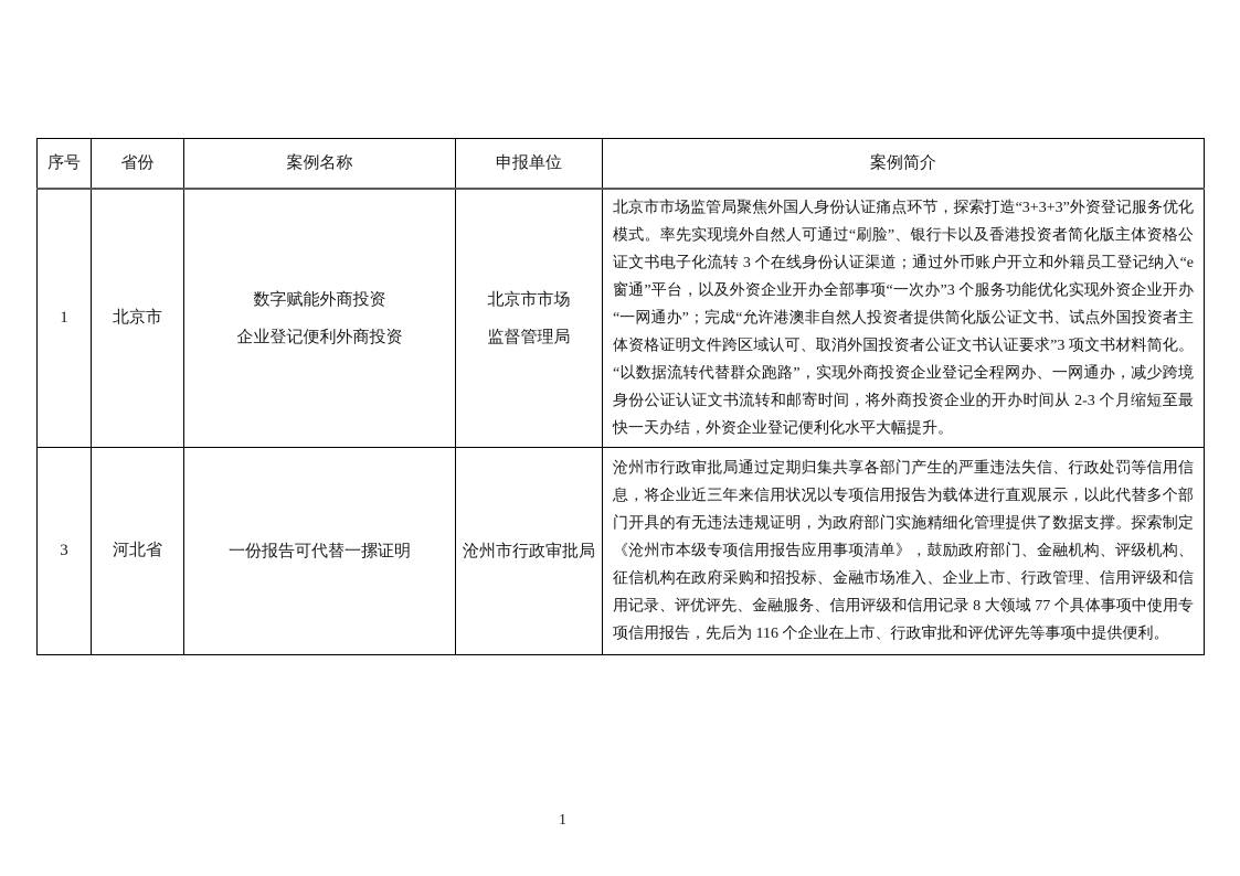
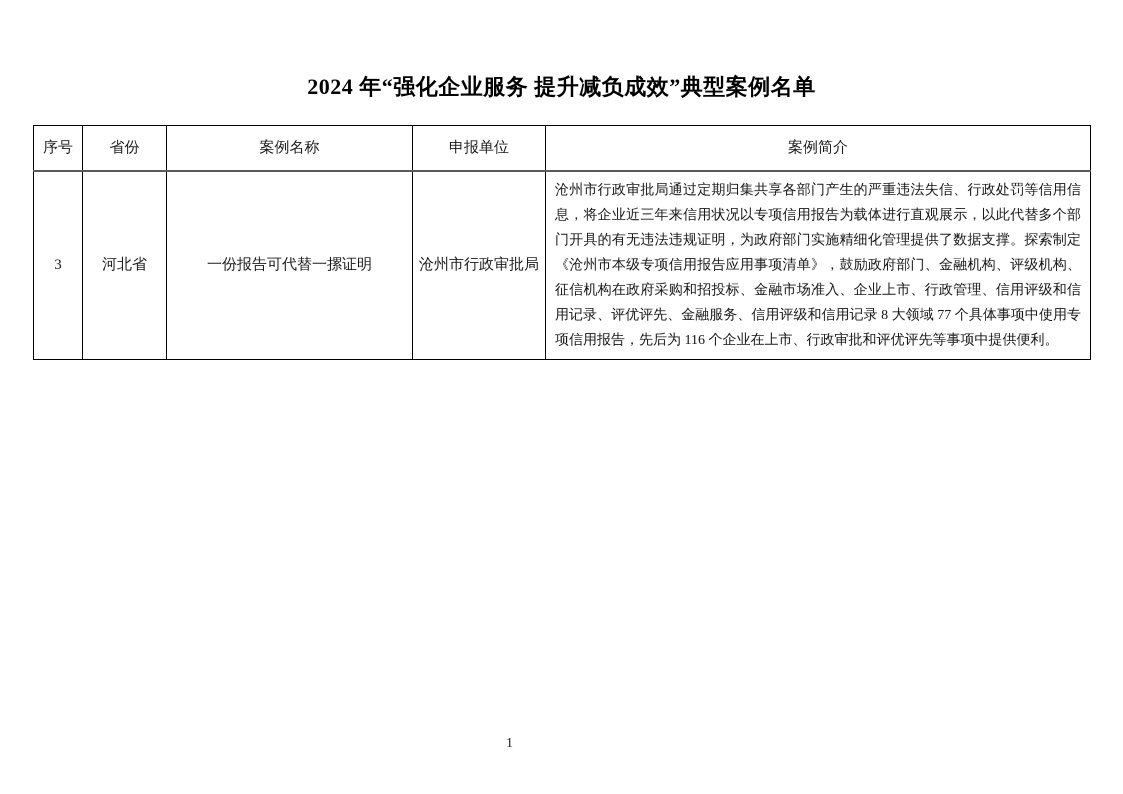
+ 2024 年“强化企业服务 提升减负成效”典型案例名单
  序号	省份	案例名称	申报单位	案例简介
- 1	北京市	数字赋能外商投资 企业登记便利外商投资	北京市市场 监督管理局	北京市市场监管局聚焦外国人身份认证痛点环节，探索打造“3+3+3”外资登记服务优化模式。率先实现境外自然人可通过“刷脸”、银行卡以及香港投资者简化版主体资格公证文书电子化流转 3 个在线身份认证渠道；通过外币账户开立和外籍员工登记纳入“e窗通”平台，以及外资企业开办全部事项“一次办”3 个服务功能优化实现外资企业开办“一网通办”；完成“允许港澳非自然人投资者提供简化版公证文书、试点外国投资者主体资格证明文件跨区域认可、取消外国投资者公证文书认证要求”3 项文书材料简化。“以数据流转代替群众跑路”，实现外商投资企业登记全程网办、一网通办，减少跨境身份公证认证文书流转和邮寄时间，将外商投资企业的开办时间从 2-3 个月缩短至最快一天办结，外资企业登记便利化水平大幅提升。
  3	河北省	一份报告可代替一摞证明	沧州市行政审批局	沧州市行政审批局通过定期归集共享各部门产生的严重违法失信、行政处罚等信用信息，将企业近三年来信用状况以专项信用报告为载体进行直观展示，以此代替多个部门开具的有无违法违规证明，为政府部门实施精细化管理提供了数据支撑。探索制定《沧州市本级专项信用报告应用事项清单》，鼓励政府部门、金融机构、评级机构、征信机构在政府采购和招投标、金融市场准入、企业上市、行政管理、信用评级和信用记录、评优评先、金融服务、信用评级和信用记录 8 大领域 77 个具体事项中使用专项信用报告，先后为 116 个企业在上市、行政审批和评优评先等事项中提供便利。
  1
